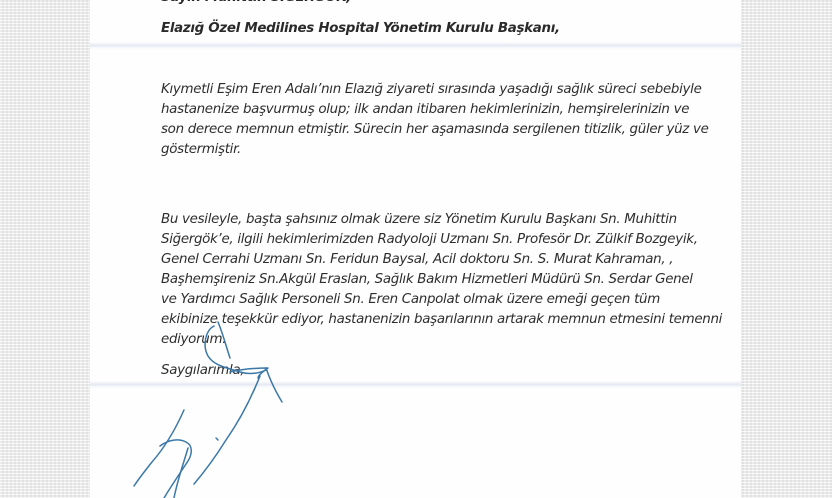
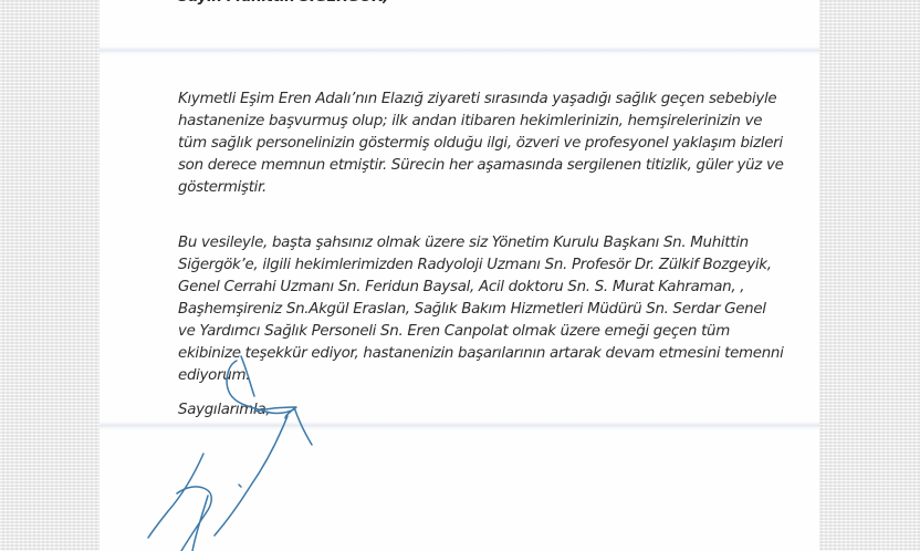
- Elazığ Özel Medilines Hospital Yönetim Kurulu Başkanı,
- Kıymetli Eşim Eren Adalı’nın Elazığ ziyareti sırasında yaşadığı sağlık süreci sebebiyle
+ Kıymetli Eşim Eren Adalı’nın Elazığ ziyareti sırasında yaşadığı sağlık geçen sebebiyle
  hastanenize başvurmuş olup; ilk andan itibaren hekimlerinizin, hemşirelerinizin ve
+ tüm sağlık personelinizin göstermiş olduğu ilgi, özveri ve profesyonel yaklaşım bizleri
  son derece memnun etmiştir. Sürecin her aşamasında sergilenen titizlik, güler yüz ve
  göstermiştir.
  Bu vesileyle, başta şahsınız olmak üzere siz Yönetim Kurulu Başkanı Sn. Muhittin
  Siğergök’e, ilgili hekimlerimizden Radyoloji Uzmanı Sn. Profesör Dr. Zülkif Bozgeyik,
  Genel Cerrahi Uzmanı Sn. Feridun Baysal, Acil doktoru Sn. S. Murat Kahraman, ,
  Başhemşireniz Sn.Akgül Eraslan, Sağlık Bakım Hizmetleri Müdürü Sn. Serdar Genel
  ve Yardımcı Sağlık Personeli Sn. Eren Canpolat olmak üzere emeği geçen tüm
- ekibinize teşekkür ediyor, hastanenizin başarılarının artarak memnun etmesini temenni
+ ekibinize teşekkür ediyor, hastanenizin başarılarının artarak devam etmesini temenni
  ediyorm
  Saygılarıml,
